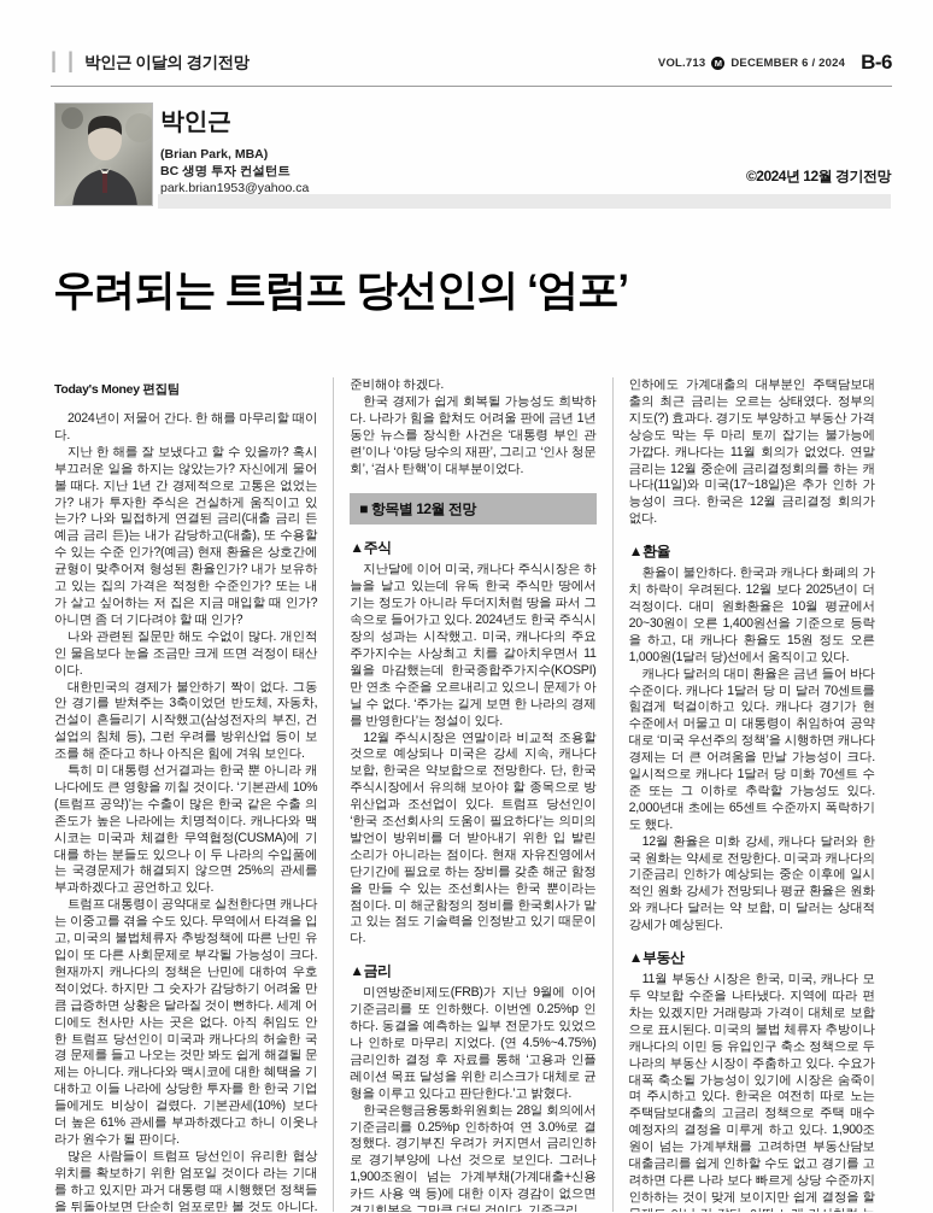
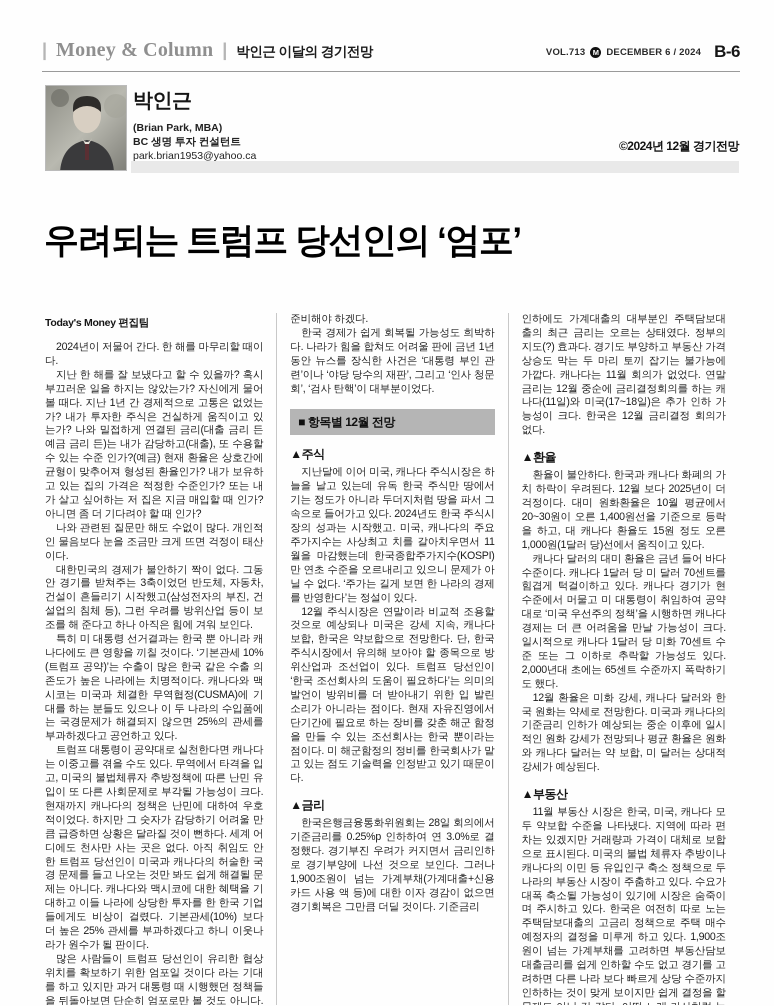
  |
+ Money & Column
  |
  박인근 이달의 경기전망
  VOL.713
  M
  DECEMBER 6 / 2024
  B-6
  박인근
  (Brian Park, MBA)
  BC 생명 투자 컨설턴트
  park.brian1953@yahoo.ca
  ©2024년 12월 경기전망
  우려되는 트럼프 당선인의 ‘엄포’
  Today's Money 편집팀
  2024년이 저물어 간다. 한 해를 마무리할 때이다.
  지난 한 해를 잘 보냈다고 할 수 있을까? 혹시 부끄러운 일을 하지는 않았는가? 자신에게 물어볼 때다. 지난 1년 간 경제적으로 고통은 없었는가? 내가 투자한 주식은 건실하게 움직이고 있는가? 나와 밀접하게 연결된 금리(대출 금리 든 예금 금리 든)는 내가 감당하고(대출), 또 수용할 수 있는 수준 인가?(예금) 현재 환율은 상호간에 균형이 맞추어져 형성된 환율인가? 내가 보유하고 있는 집의 가격은 적정한 수준인가? 또는 내가 살고 싶어하는 저 집은 지금 매입할 때 인가? 아니면 좀 더 기다려야 할 때 인가?
  나와 관련된 질문만 해도 수없이 많다. 개인적인 물음보다 눈을 조금만 크게 뜨면 걱정이 태산이다.
  대한민국의 경제가 불안하기 짝이 없다. 그동안 경기를 받쳐주는 3축이었던 반도체, 자동차, 건설이 흔들리기 시작했고(삼성전자의 부진, 건설업의 침체 등), 그런 우려를 방위산업 등이 보조를 해 준다고 하나 아직은 힘에 겨워 보인다.
  특히 미 대통령 선거결과는 한국 뿐 아니라 캐나다에도 큰 영향을 끼칠 것이다. ‘기본관세 10%(트럼프 공약)’는 수출이 많은 한국 같은 수출 의존도가 높은 나라에는 치명적이다. 캐나다와 맥시코는 미국과 체결한 무역협정(CUSMA)에 기대를 하는 분들도 있으나 이 두 나라의 수입품에는 국경문제가 해결되지 않으면 25%의 관세를 부과하겠다고 공언하고 있다.
- 트럼프 대통령이 공약대로 실천한다면 캐나다는 이중고를 겪을 수도 있다. 무역에서 타격을 입고, 미국의 불법체류자 추방정책에 따른 난민 유입이 또 다른 사회문제로 부각될 가능성이 크다. 현재까지 캐나다의 정책은 난민에 대하여 우호적이었다. 하지만 그 숫자가 감당하기 어려울 만큼 급증하면 상황은 달라질 것이 뻔하다. 세계 어디에도 천사만 사는 곳은 없다. 아직 취임도 안 한 트럼프 당선인이 미국과 캐나다의 허술한 국경 문제를 들고 나오는 것만 봐도 쉽게 해결될 문제는 아니다. 캐나다와 맥시코에 대한 혜택을 기대하고 이들 나라에 상당한 투자를 한 한국 기업들에게도 비상이 걸렸다. 기본관세(10%) 보다 더 높은 61% 관세를 부과하겠다고 하니 이웃나라가 원수가 될 판이다.
+ 트럼프 대통령이 공약대로 실천한다면 캐나다는 이중고를 겪을 수도 있다. 무역에서 타격을 입고, 미국의 불법체류자 추방정책에 따른 난민 유입이 또 다른 사회문제로 부각될 가능성이 크다. 현재까지 캐나다의 정책은 난민에 대하여 우호적이었다. 하지만 그 숫자가 감당하기 어려울 만큼 급증하면 상황은 달라질 것이 뻔하다. 세계 어디에도 천사만 사는 곳은 없다. 아직 취임도 안 한 트럼프 당선인이 미국과 캐나다의 허술한 국경 문제를 들고 나오는 것만 봐도 쉽게 해결될 문제는 아니다. 캐나다와 맥시코에 대한 혜택을 기대하고 이들 나라에 상당한 투자를 한 한국 기업들에게도 비상이 걸렸다. 기본관세(10%) 보다 더 높은 25% 관세를 부과하겠다고 하니 이웃나라가 원수가 될 판이다.
  많은 사람들이 트럼프 당선인이 유리한 협상위치를 확보하기 위한 엄포일 것이다 라는 기대를 하고 있지만 과거 대통령 때 시행했던 정책들을 뒤돌아보면 단순히 엄포로만 볼 것도 아니다.
  준비해야 하겠다.
  한국 경제가 쉽게 회복될 가능성도 희박하다. 나라가 힘을 합쳐도 어려울 판에 금년 1년 동안 뉴스를 장식한 사건은 ‘대통령 부인 관련’이나 ‘야당 당수의 재판’, 그리고 ‘인사 청문회’, ‘검사 탄핵’이 대부분이었다.
  ■ 항목별 12월 전망
  ▲주식
  지난달에 이어 미국, 캐나다 주식시장은 하늘을 날고 있는데 유독 한국 주식만 땅에서 기는 정도가 아니라 두더지처럼 땅을 파서 그 속으로 들어가고 있다. 2024년도 한국 주식시장의 성과는 시작했고. 미국, 캐나다의 주요 주가지수는 사상최고 치를 갈아치우면서 11월을 마감했는데 한국종합주가지수(KOSPI)만 연초 수준을 오르내리고 있으니 문제가 아닐 수 없다. ‘주가는 길게 보면 한 나라의 경제를 반영한다’는 정설이 있다.
  12월 주식시장은 연말이라 비교적 조용할 것으로 예상되나 미국은 강세 지속, 캐나다 보합, 한국은 약보합으로 전망한다. 단, 한국 주식시장에서 유의해 보아야 할 종목으로 방위산업과 조선업이 있다. 트럼프 당선인이 ‘한국 조선회사의 도움이 필요하다’는 의미의 발언이 방위비를 더 받아내기 위한 입 발린 소리가 아니라는 점이다. 현재 자유진영에서 단기간에 필요로 하는 장비를 갖춘 해군 함정을 만들 수 있는 조선회사는 한국 뿐이라는 점이다. 미 해군함정의 정비를 한국회사가 맡고 있는 점도 기술력을 인정받고 있기 때문이다.
  ▲금리
- 미연방준비제도(FRB)가 지난 9월에 이어 기준금리를 또 인하했다. 이번엔 0.25%p 인하다. 동결을 예측하는 일부 전문가도 있었으나 인하로 마무리 지었다. (연 4.5%~4.75%) 금리인하 결정 후 자료를 통해 ‘고용과 인플레이션 목표 달성을 위한 리스크가 대체로 균형을 이루고 있다고 판단한다.’고 밝혔다.
  한국은행금융통화위원회는 28일 회의에서 기준금리를 0.25%p 인하하여 연 3.0%로 결정했다. 경기부진 우려가 커지면서 금리인하로 경기부양에 나선 것으로 보인다. 그러나 1,900조원이 넘는 가계부채(가계대출+신용카드 사용 액 등)에 대한 이자 경감이 없으면 경기회복은 그만큼 더딜 것이다. 기준금리
  인하에도 가계대출의 대부분인 주택담보대출의 최근 금리는 오르는 상태였다. 정부의 지도(?) 효과다. 경기도 부양하고 부동산 가격상승도 막는 두 마리 토끼 잡기는 불가능에 가깝다. 캐나다는 11월 회의가 없었다. 연말금리는 12월 중순에 금리결정회의를 하는 캐나다(11일)와 미국(17~18일)은 추가 인하 가능성이 크다. 한국은 12월 금리결정 회의가 없다.
  ▲환율
  환율이 불안하다. 한국과 캐나다 화폐의 가치 하락이 우려된다. 12월 보다 2025년이 더 걱정이다. 대미 원화환율은 10월 평균에서 20~30원이 오른 1,400원선을 기준으로 등락을 하고, 대 캐나다 환율도 15원 정도 오른 1,000원(1달러 당)선에서 움직이고 있다.
  캐나다 달러의 대미 환율은 금년 들어 바다 수준이다. 캐나다 1달러 당 미 달러 70센트를 힘겹게 턱걸이하고 있다. 캐나다 경기가 현 수준에서 머물고 미 대통령이 취임하여 공약대로 ‘미국 우선주의 정책’을 시행하면 캐나다 경제는 더 큰 어려움을 만날 가능성이 크다. 일시적으로 캐나다 1달러 당 미화 70센트 수준 또는 그 이하로 추락할 가능성도 있다. 2,000년대 초에는 65센트 수준까지 폭락하기도 했다.
  12월 환율은 미화 강세, 캐나다 달러와 한국 원화는 약세로 전망한다. 미국과 캐나다의 기준금리 인하가 예상되는 중순 이후에 일시적인 원화 강세가 전망되나 평균 환율은 원화와 캐나다 달러는 약 보합, 미 달러는 상대적 강세가 예상된다.
  ▲부동산
  11월 부동산 시장은 한국, 미국, 캐나다 모두 약보합 수준을 나타냈다. 지역에 따라 편차는 있겠지만 거래량과 가격이 대체로 보합으로 표시된다. 미국의 불법 체류자 추방이나 캐나다의 이민 등 유입인구 축소 정책으로 두 나라의 부동산 시장이 주춤하고 있다. 수요가 대폭 축소될 가능성이 있기에 시장은 숨죽이며 주시하고 있다. 한국은 여전히 따로 노는 주택담보대출의 고금리 정책으로 주택 매수 예정자의 결정을 미루게 하고 있다. 1,900조원이 넘는 가계부채를 고려하면 부동산담보대출금리를 쉽게 인하할 수도 없고 경기를 고려하면 다른 나라 보다 빠르게 상당 수준까지 인하하는 것이 맞게 보이지만 쉽게 결정을 할
